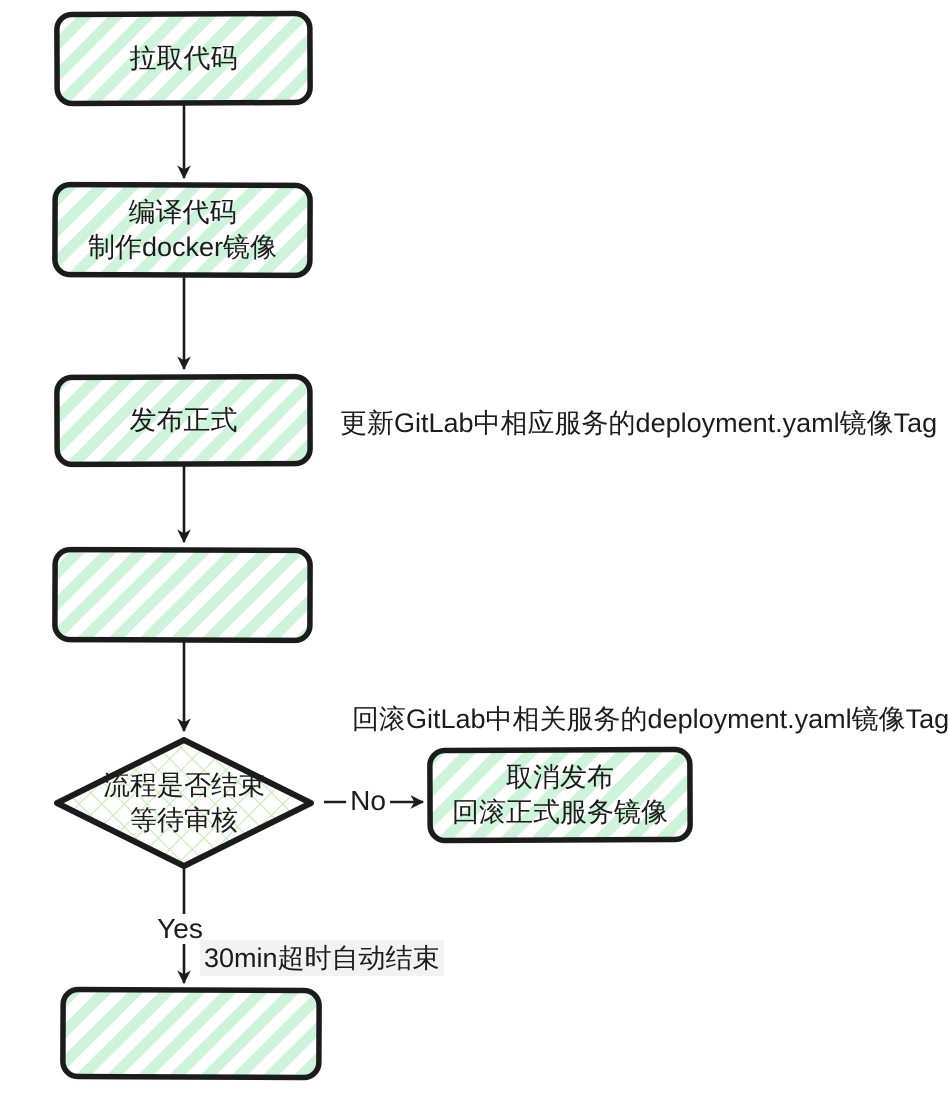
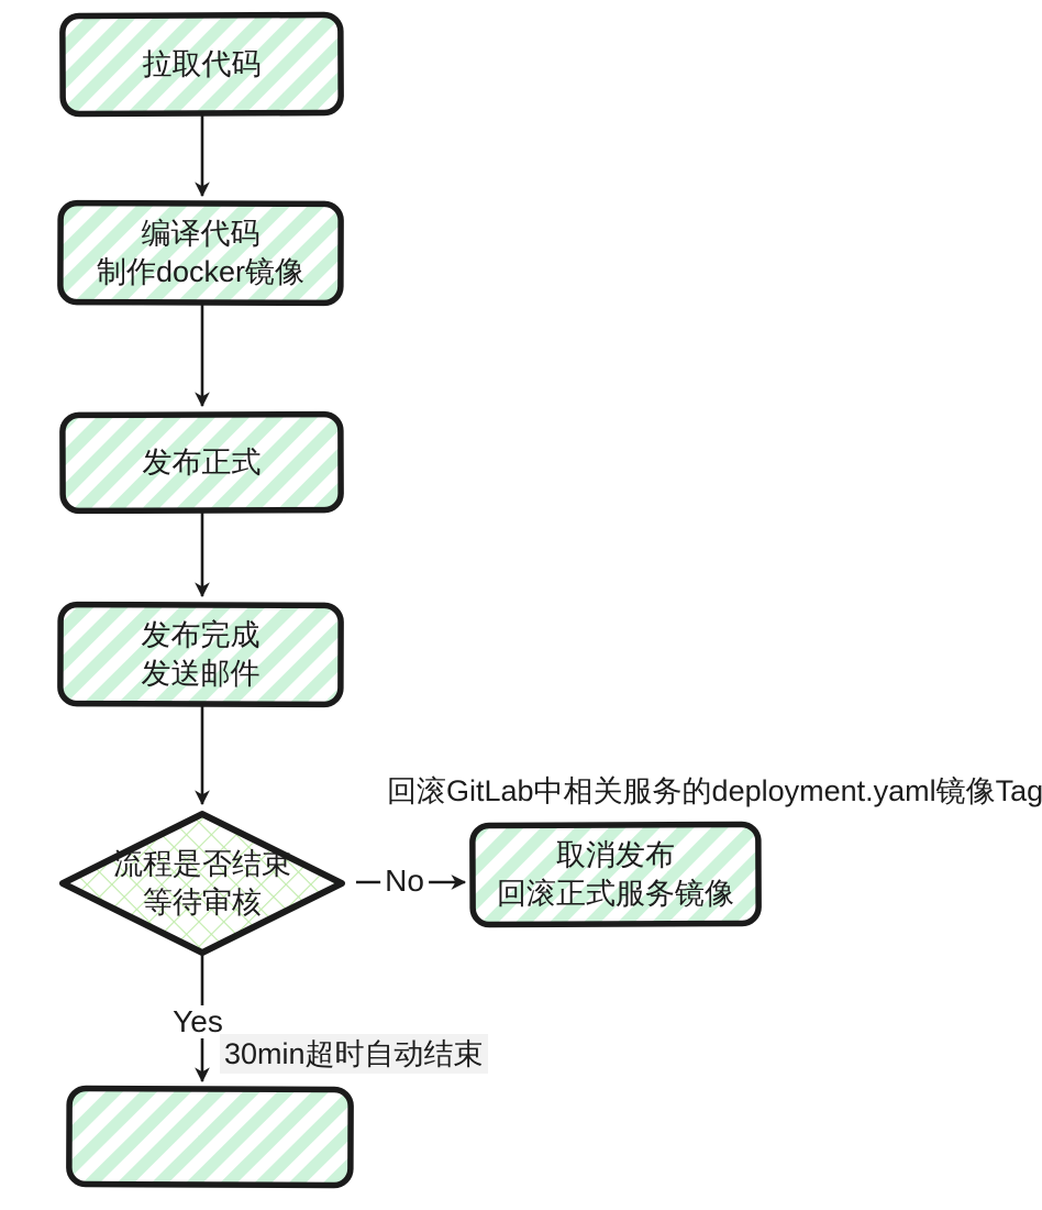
  拉取代码
  编译代码
  制作docker镜像
  发布正式
+ 发布完成
+ 发送邮件
  流程是否结束
  等待审核
  取消发布
  回滚正式服务镜像
  No
  Yes
- 更新GitLab中相应服务的deployment.yaml镜像Tag
  回滚GitLab中相关服务的deployment.yaml镜像Tag
  30min超时自动结束
